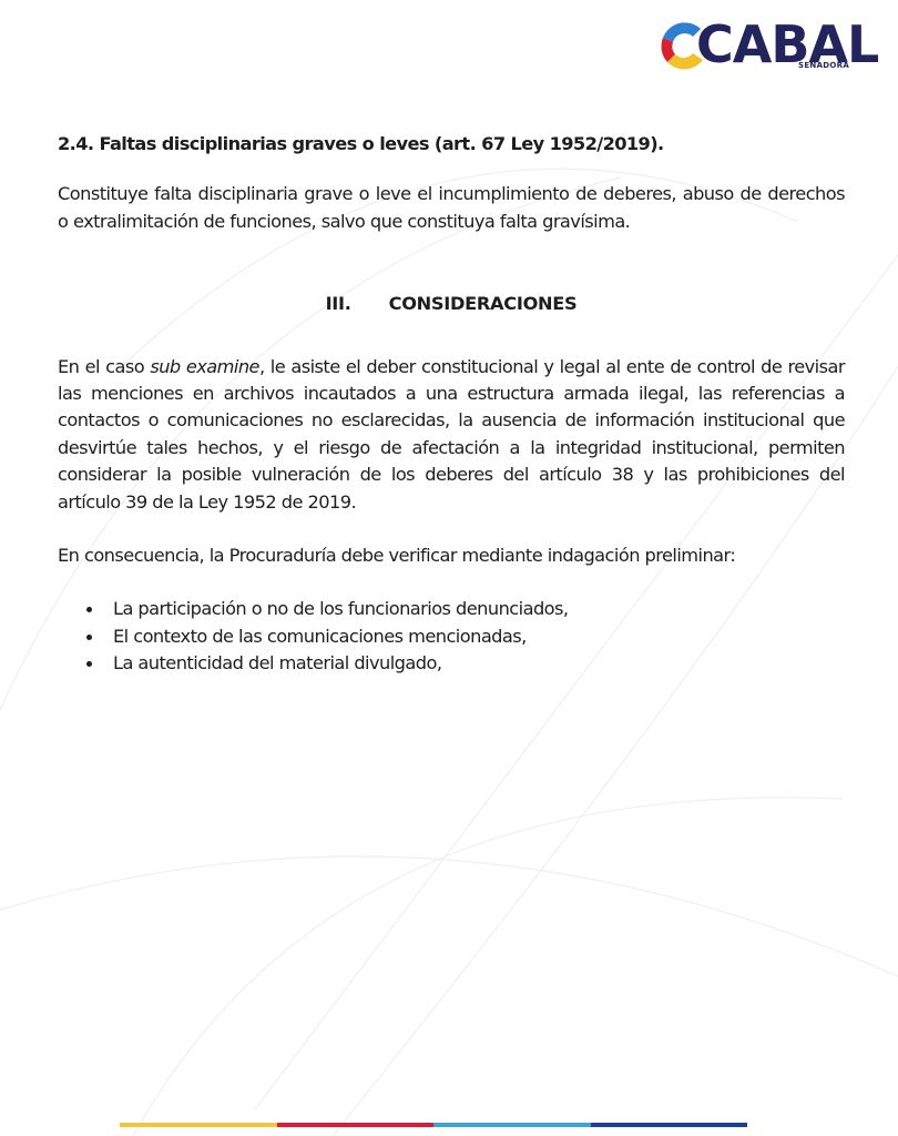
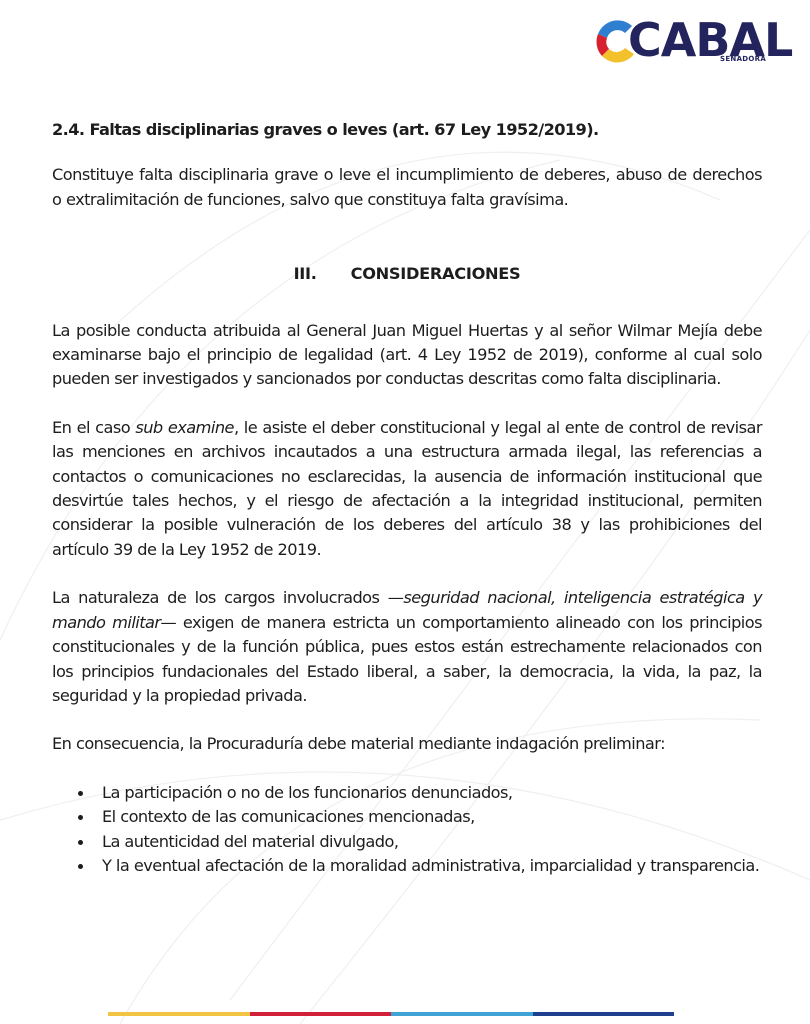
  CABAL
  SENADORA
  2.4. Faltas disciplinarias graves o leves (art. 67 Ley 1952/2019).
  Constituye falta disciplinaria grave o leve el incumplimiento de deberes, abuso de derechos o extralimitación de funciones, salvo que constituya falta gravísima.
  III. CONSIDERACIONES
+ La posible conducta atribuida al General Juan Miguel Huertas y al señor Wilmar Mejía debe examinarse bajo el principio de legalidad (art. 4 Ley 1952 de 2019), conforme al cual solo pueden ser investigados y sancionados por conductas descritas como falta disciplinaria.
  En el caso sub examine, le asiste el deber constitucional y legal al ente de control de revisar las menciones en archivos incautados a una estructura armada ilegal, las referencias a contactos o comunicaciones no esclarecidas, la ausencia de información institucional que desvirtúe tales hechos, y el riesgo de afectación a la integridad institucional, permiten considerar la posible vulneración de los deberes del artículo 38 y las prohibiciones del artículo 39 de la Ley 1952 de 2019.
+ La naturaleza de los cargos involucrados —seguridad nacional, inteligencia estratégica y mando militar— exigen de manera estricta un comportamiento alineado con los principios constitucionales y de la función pública, pues estos están estrechamente relacionados con los principios fundacionales del Estado liberal, a saber, la democracia, la vida, la paz, la seguridad y la propiedad privada.
- En consecuencia, la Procuraduría debe verificar mediante indagación preliminar:
+ En consecuencia, la Procuraduría debe material mediante indagación preliminar:
  La participación o no de los funcionarios denunciados,
  El contexto de las comunicaciones mencionadas,
  La autenticidad del material divulgado,
+ Y la eventual afectación de la moralidad administrativa, imparcialidad y transparencia.
